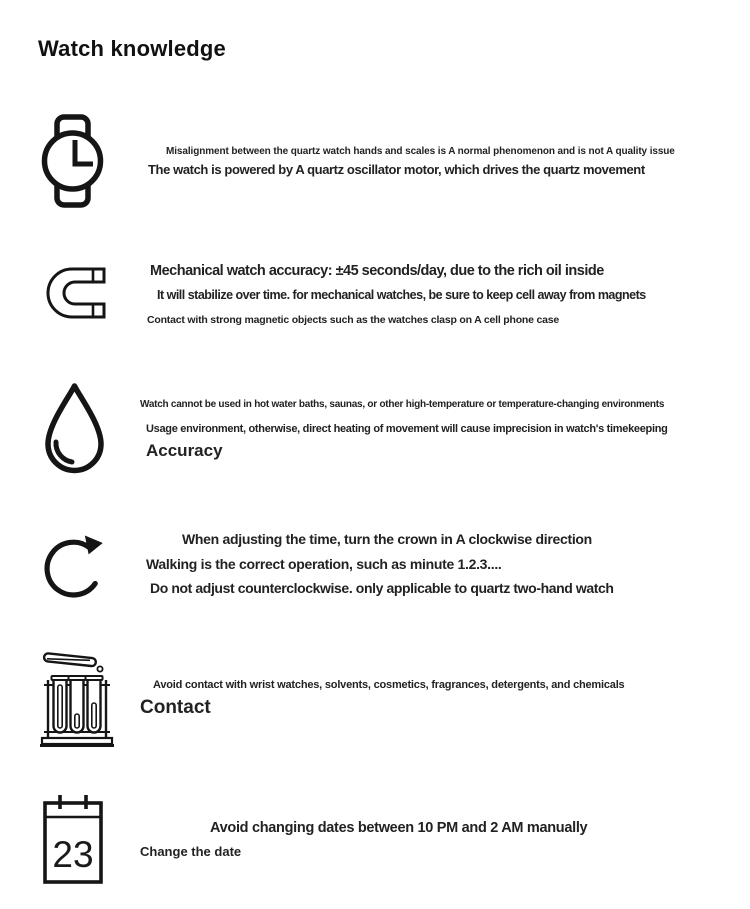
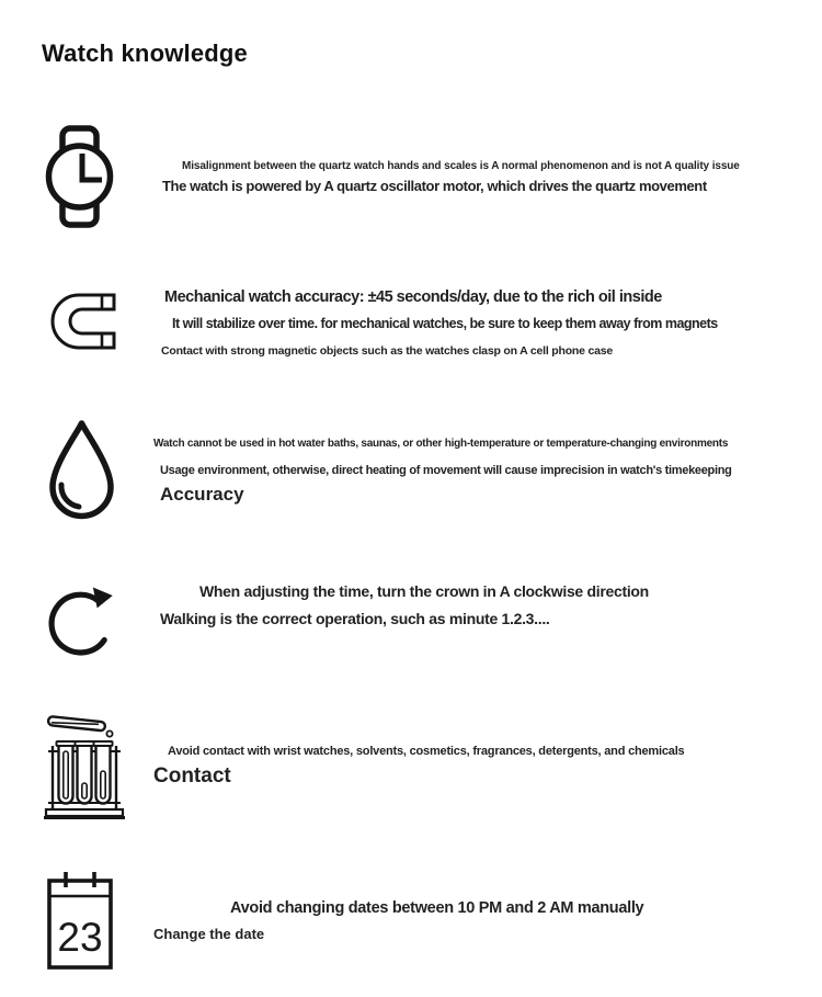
  Watch knowledge
  Misalignment between the quartz watch hands and scales is A normal phenomenon and is not A quality issue
  The watch is powered by A quartz oscillator motor, which drives the quartz movement
  Mechanical watch accuracy: ±45 seconds/day, due to the rich oil inside
- It will stabilize over time. for mechanical watches, be sure to keep cell away from magnets
+ It will stabilize over time. for mechanical watches, be sure to keep them away from magnets
  Contact with strong magnetic objects such as the watches clasp on A cell phone case
  Watch cannot be used in hot water baths, saunas, or other high-temperature or temperature-changing environments
  Usage environment, otherwise, direct heating of movement will cause imprecision in watch's timekeeping
  Accuracy
  When adjusting the time, turn the crown in A clockwise direction
  Walking is the correct operation, such as minute 1.2.3....
- Do not adjust counterclockwise. only applicable to quartz two-hand watch
  Avoid contact with wrist watches, solvents, cosmetics, fragrances, detergents, and chemicals
  Contact
  23
  Avoid changing dates between 10 PM and 2 AM manually
  Change the date
